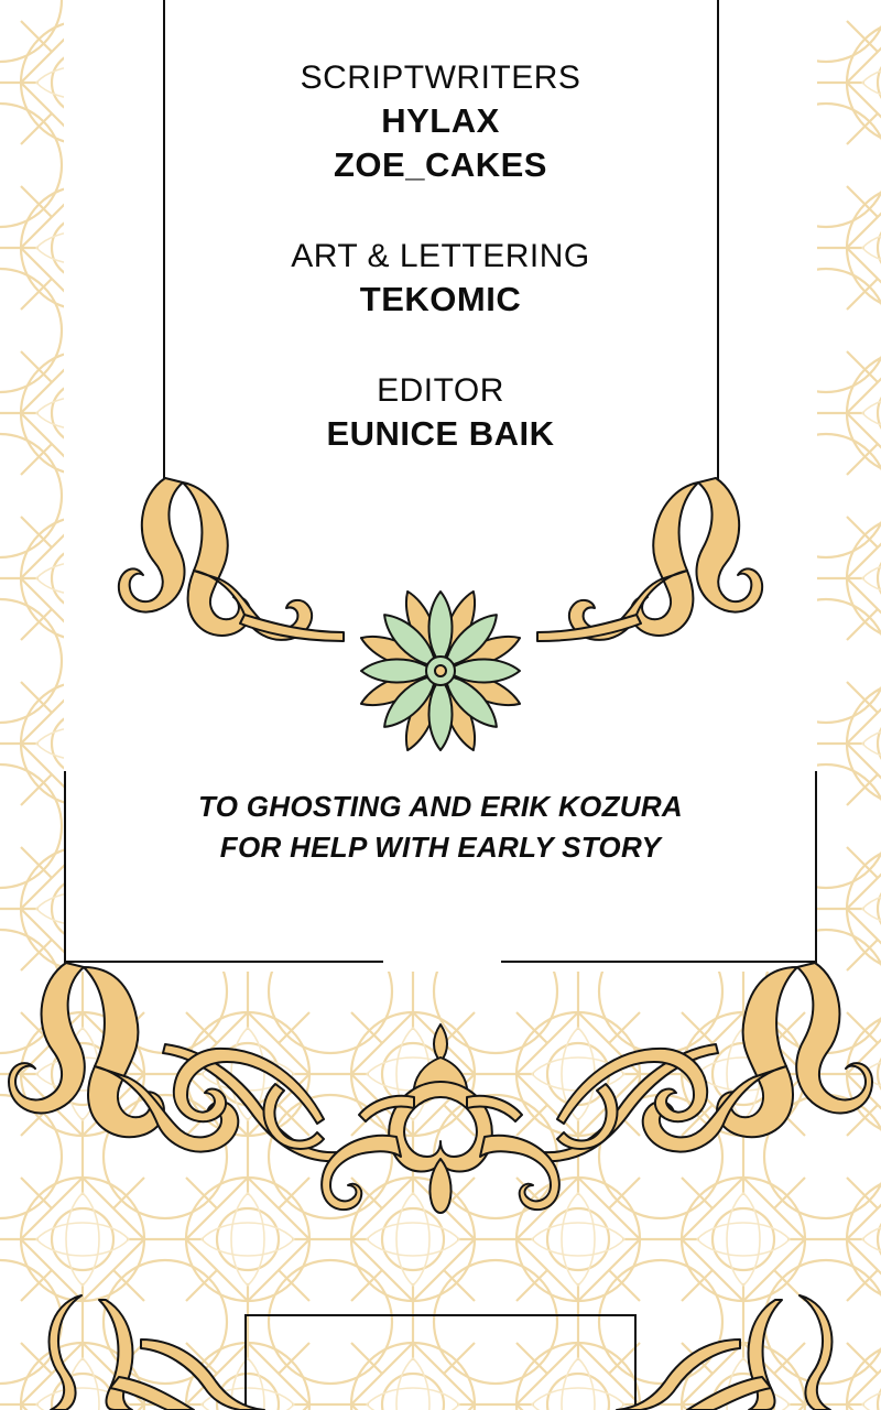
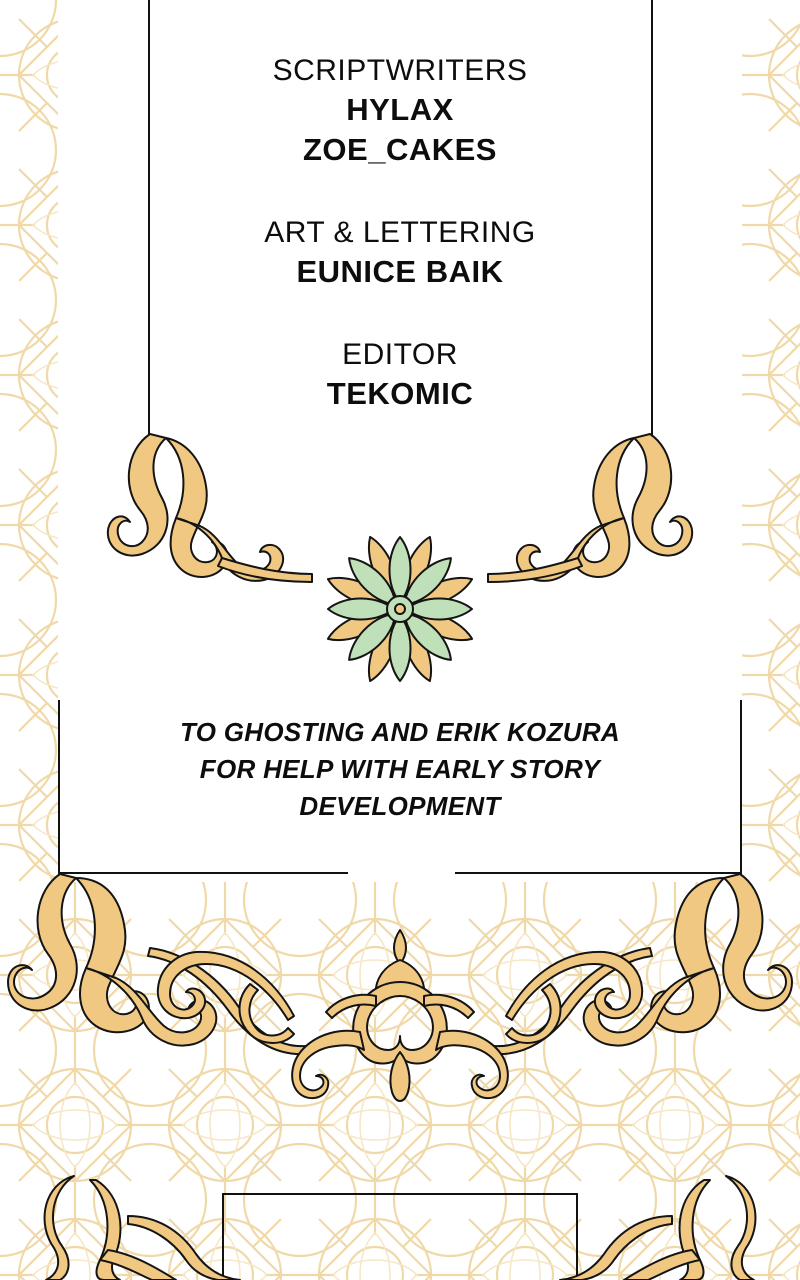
  SCRIPTWRITERS
  HYLAX
  ZOE_CAKES
  ART & LETTERING
- TEKOMIC
+ EUNICE BAIK
  EDITOR
- EUNICE BAIK
+ TEKOMIC
  TO GHOSTING AND ERIK KOZURA
  FOR HELP WITH EARLY STORY
+ DEVELOPMENT
